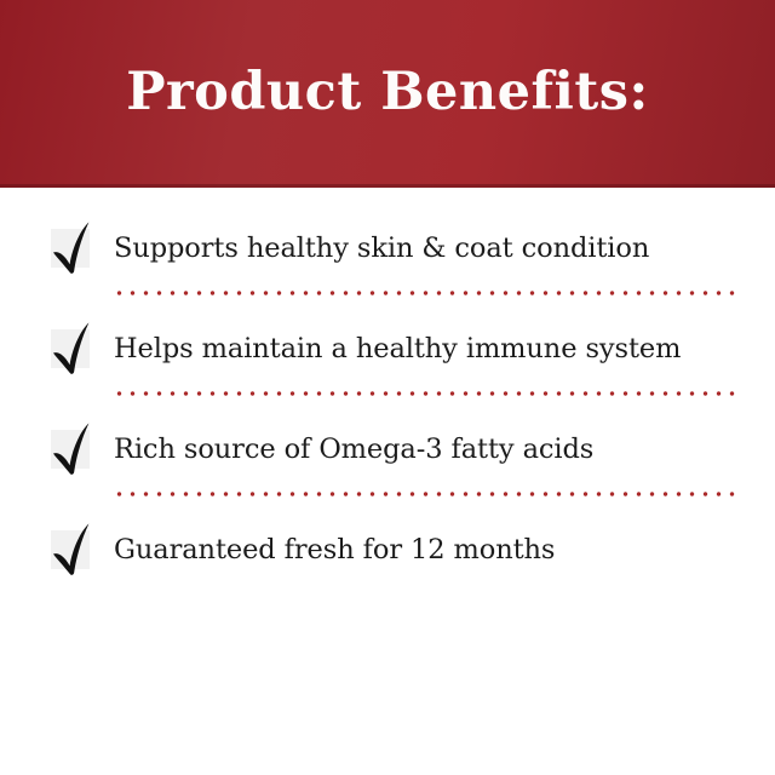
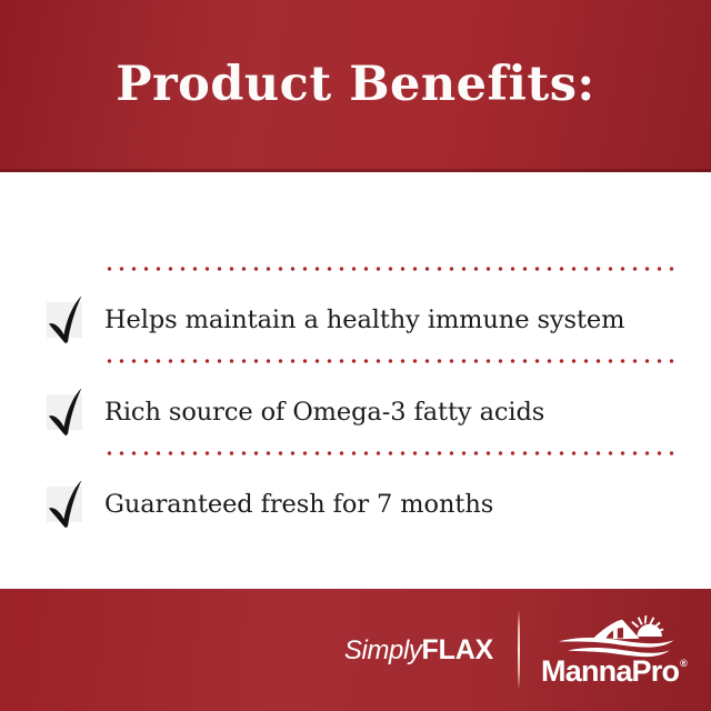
  Product Benefits:
- Supports healthy skin & coat condition
  Helps maintain a healthy immune system
  Rich source of Omega-3 fatty acids
- Guaranteed fresh for 12 months
+ Guaranteed fresh for 7 months
+ Simply
+ FLAX
+ MannaPro
+ ®
